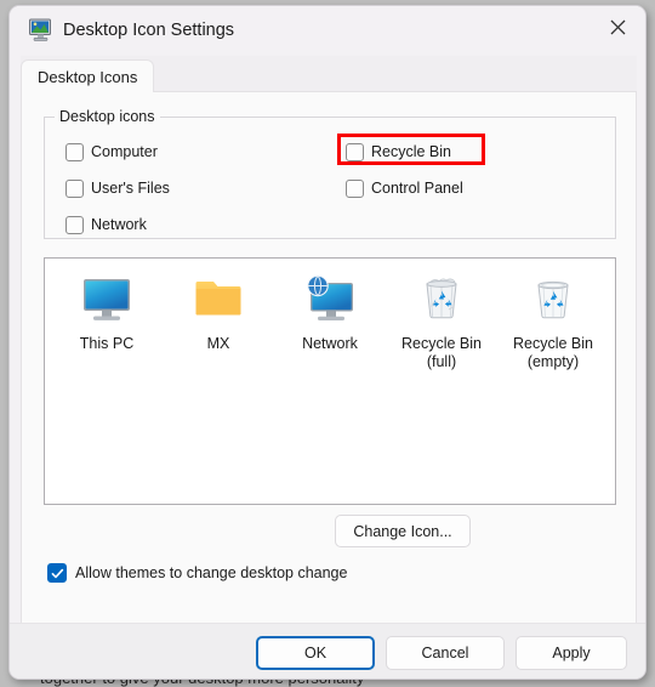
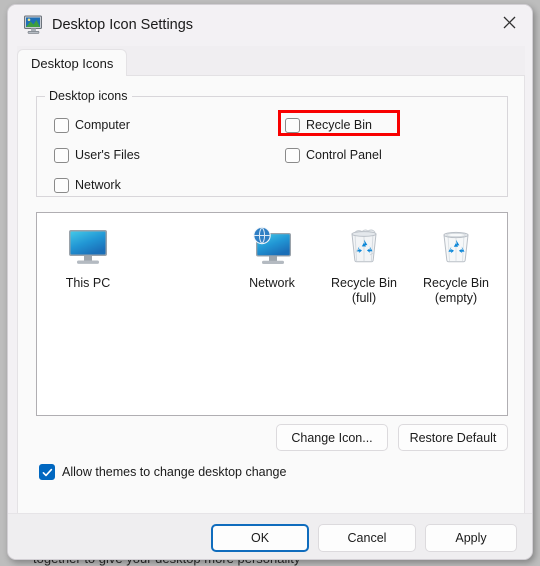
  Desktop Icon Settings
  Desktop Icons
  Desktop icons
  Computer
  User's Files
  Network
  Recycle Bin
  Control Panel
  This PC
- MX
  Network
  Recycle Bin
  (full)
  Recycle Bin
  (empty)
  Change Icon...
+ Restore Default
  Allow themes to change desktop change
  OK
  Cancel
  Apply
